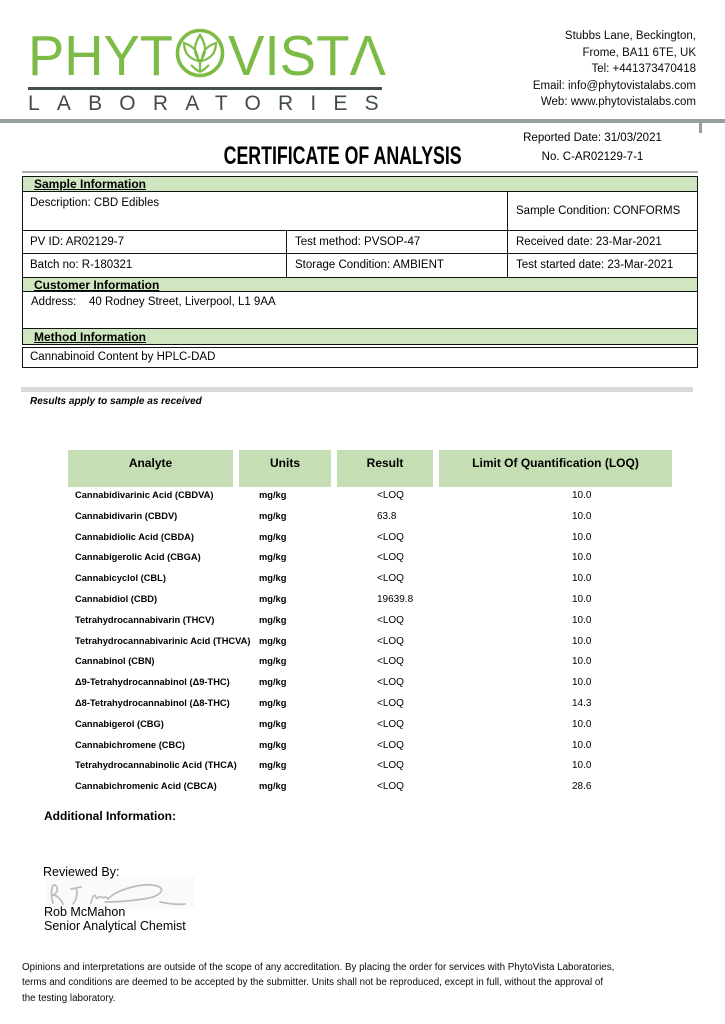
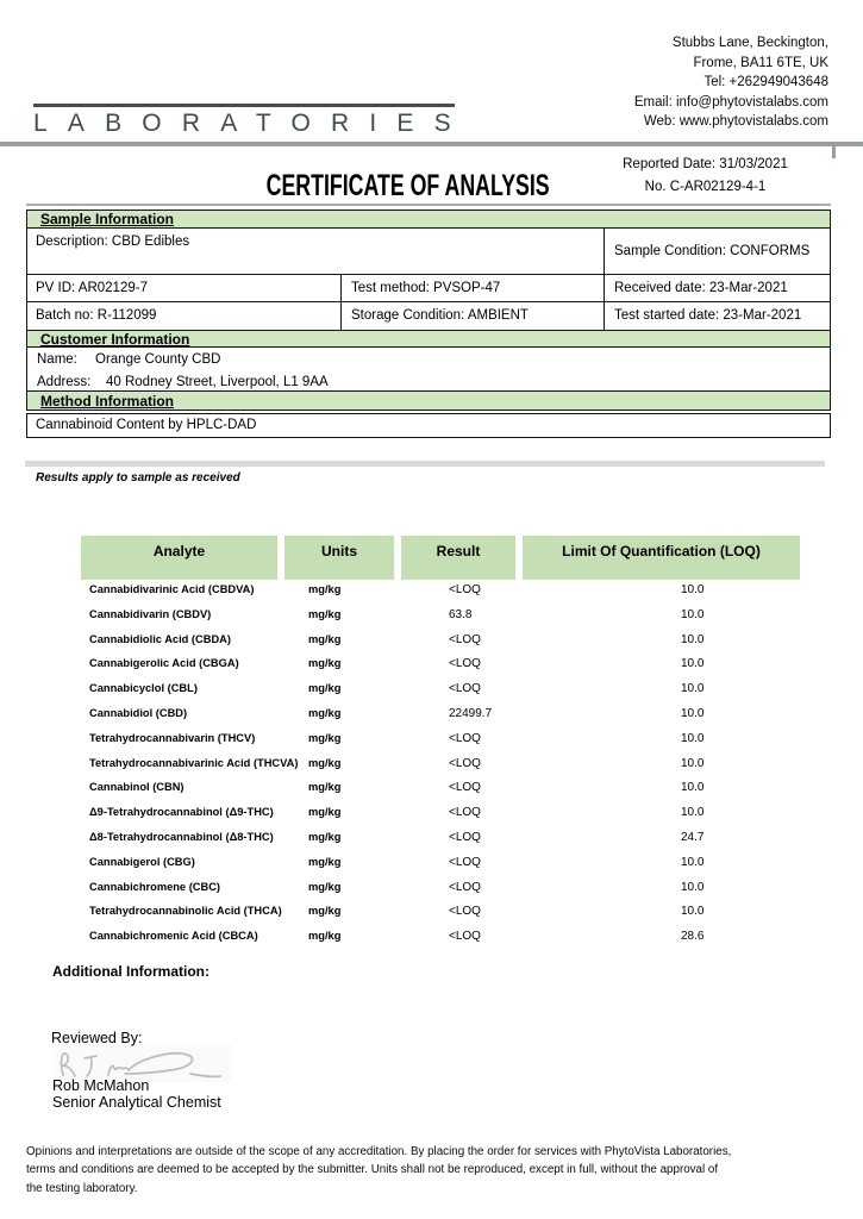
- PHYT
- VISTΛ
  LABORATORIES
  Stubbs Lane, Beckington,
  Frome, BA11 6TE, UK
- Tel: +441373470418
+ Tel: +262949043648
  Email: info@phytovistalabs.com
  Web: www.phytovistalabs.com
  Reported Date: 31/03/2021
- No. C-AR02129-7-1
+ No. C-AR02129-4-1
  CERTIFICATE OF ANALYSIS
  Sample Information
  Description: CBD Edibles
  Sample Condition: CONFORMS
  PV ID: AR02129-7
  Test method: PVSOP-47
  Received date: 23-Mar-2021
- Batch no: R-180321
+ Batch no: R-112099
  Storage Condition: AMBIENT
  Test started date: 23-Mar-2021
  Customer Information
+ Name: Orange County CBD
  Address: 40 Rodney Street, Liverpool, L1 9AA
  Method Information
  Cannabinoid Content by HPLC-DAD
  Results apply to sample as received
  Analyte
  Units
  Result
  Limit Of Quantification (LOQ)
  Cannabidivarinic Acid (CBDVA)
  mg/kg
  <LOQ
  10.0
  Cannabidivarin (CBDV)
  mg/kg
  63.8
  10.0
  Cannabidiolic Acid (CBDA)
  mg/kg
  <LOQ
  10.0
  Cannabigerolic Acid (CBGA)
  mg/kg
  <LOQ
  10.0
  Cannabicyclol (CBL)
  mg/kg
  <LOQ
  10.0
  Cannabidiol (CBD)
  mg/kg
- 19639.8
+ 22499.7
  10.0
  Tetrahydrocannabivarin (THCV)
  mg/kg
  <LOQ
  10.0
  Tetrahydrocannabivarinic Acid (THCVA)
  mg/kg
  <LOQ
  10.0
  Cannabinol (CBN)
  mg/kg
  <LOQ
  10.0
  Δ9-Tetrahydrocannabinol (Δ9-THC)
  mg/kg
  <LOQ
  10.0
  Δ8-Tetrahydrocannabinol (Δ8-THC)
  mg/kg
  <LOQ
- 14.3
+ 24.7
  Cannabigerol (CBG)
  mg/kg
  <LOQ
  10.0
  Cannabichromene (CBC)
  mg/kg
  <LOQ
  10.0
  Tetrahydrocannabinolic Acid (THCA)
  mg/kg
  <LOQ
  10.0
  Cannabichromenic Acid (CBCA)
  mg/kg
  <LOQ
  28.6
  Additional Information:
  Reviewed By:
  Rob McMahon
  Senior Analytical Chemist
  Opinions and interpretations are outside of the scope of any accreditation. By placing the order for services with PhytoVista Laboratories,
  terms and conditions are deemed to be accepted by the submitter. Units shall not be reproduced, except in full, without the approval of
  the testing laboratory.
